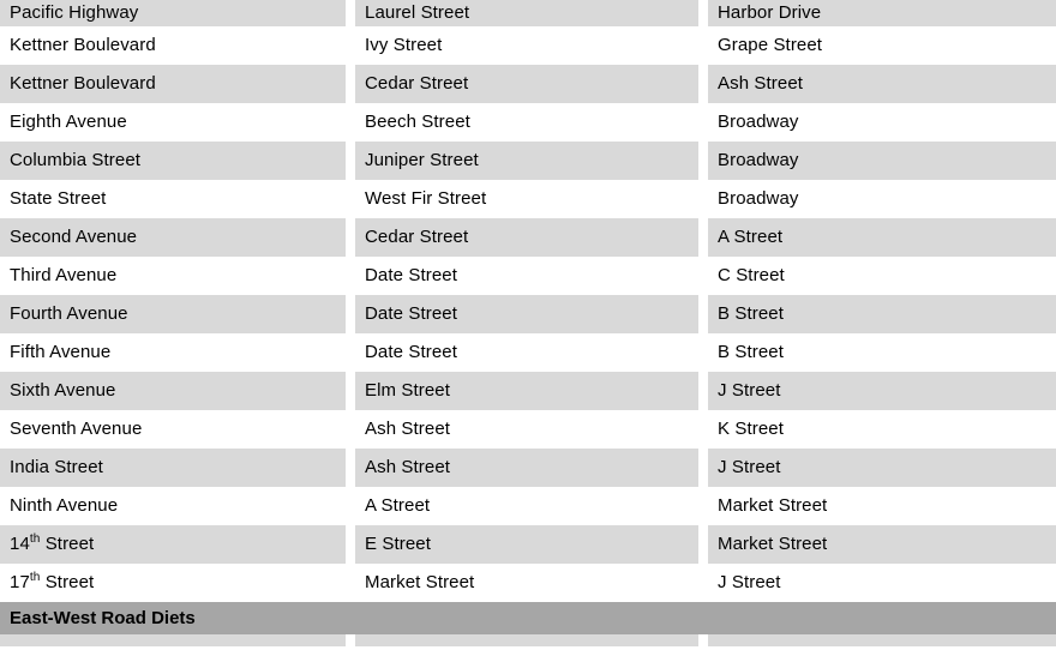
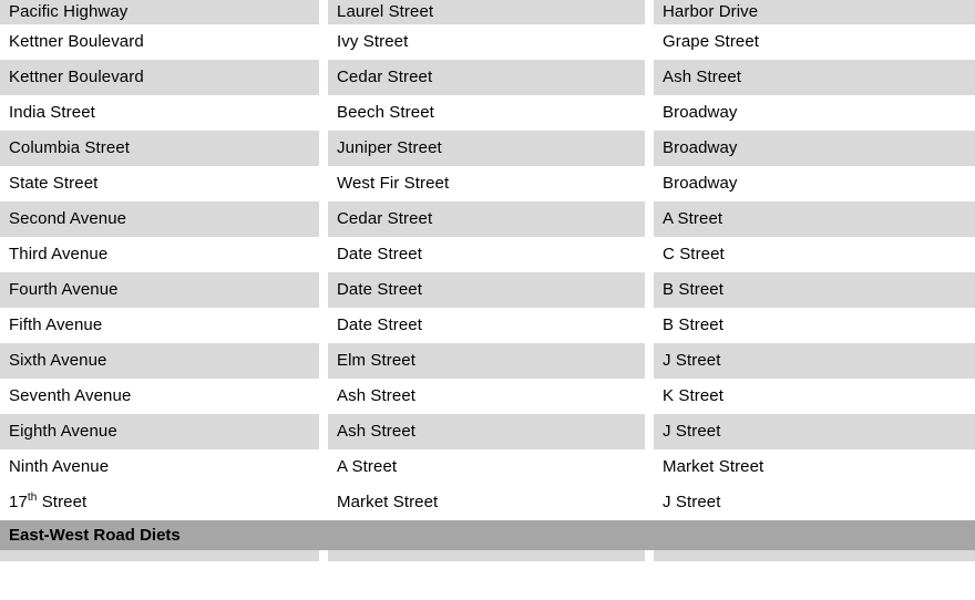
  Pacific Highway		Laurel Street		Harbor Drive
  Kettner Boulevard		Ivy Street		Grape Street
  Kettner Boulevard		Cedar Street		Ash Street
- Eighth Avenue		Beech Street		Broadway
+ India Street		Beech Street		Broadway
  Columbia Street		Juniper Street		Broadway
  State Street		West Fir Street		Broadway
  Second Avenue		Cedar Street		A Street
  Third Avenue		Date Street		C Street
  Fourth Avenue		Date Street		B Street
  Fifth Avenue		Date Street		B Street
  Sixth Avenue		Elm Street		J Street
  Seventh Avenue		Ash Street		K Street
- India Street		Ash Street		J Street
+ Eighth Avenue		Ash Street		J Street
  Ninth Avenue		A Street		Market Street
- 14th Street		E Street		Market Street
  17th Street		Market Street		J Street
  East-West Road Diets
